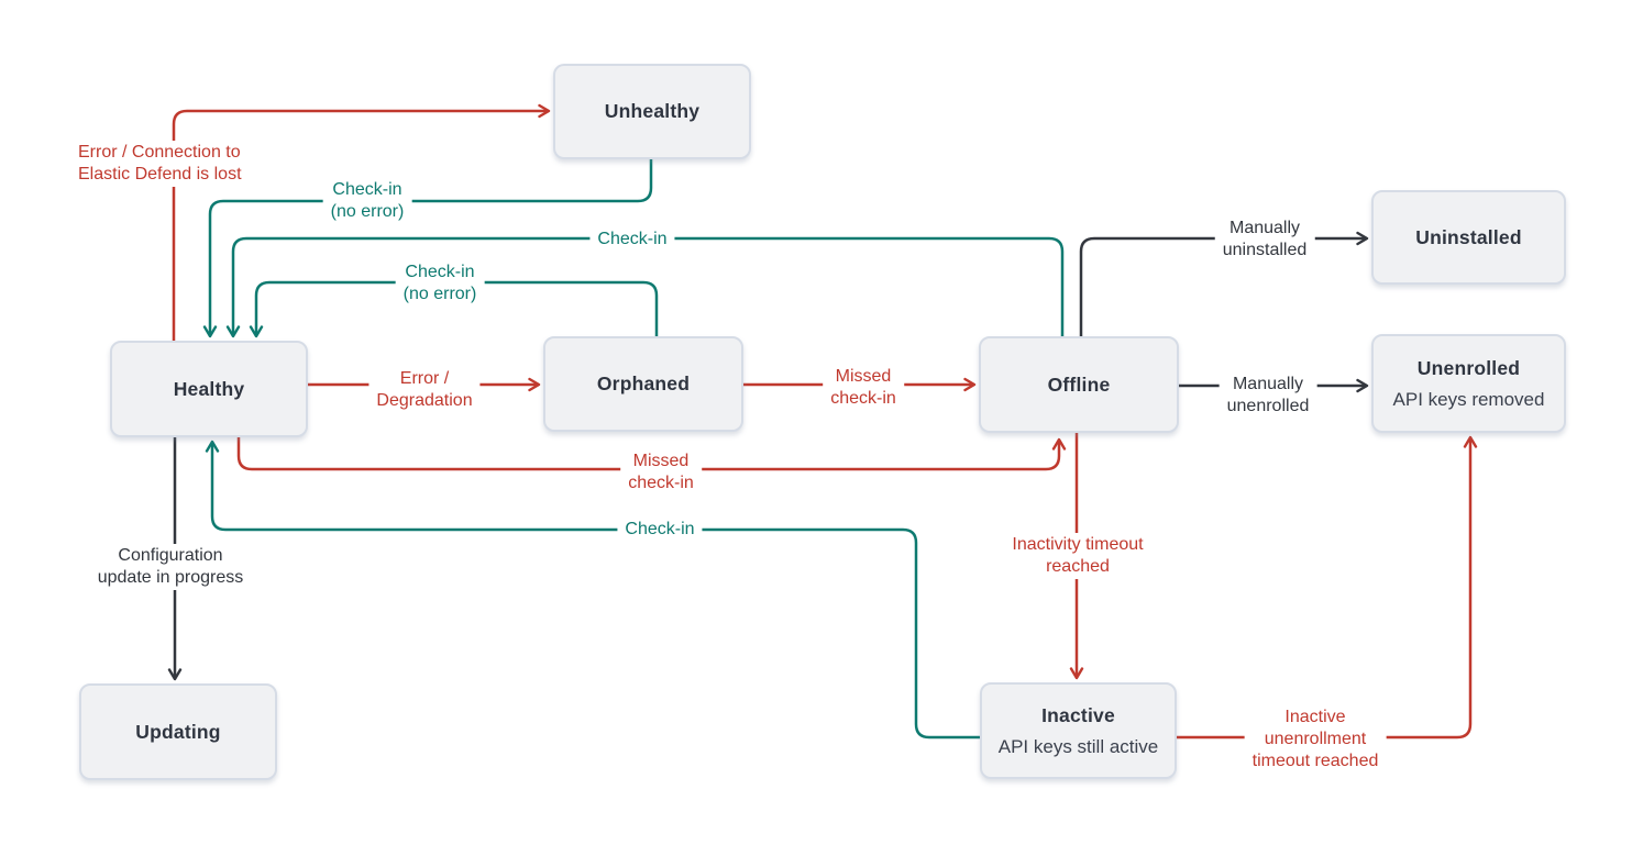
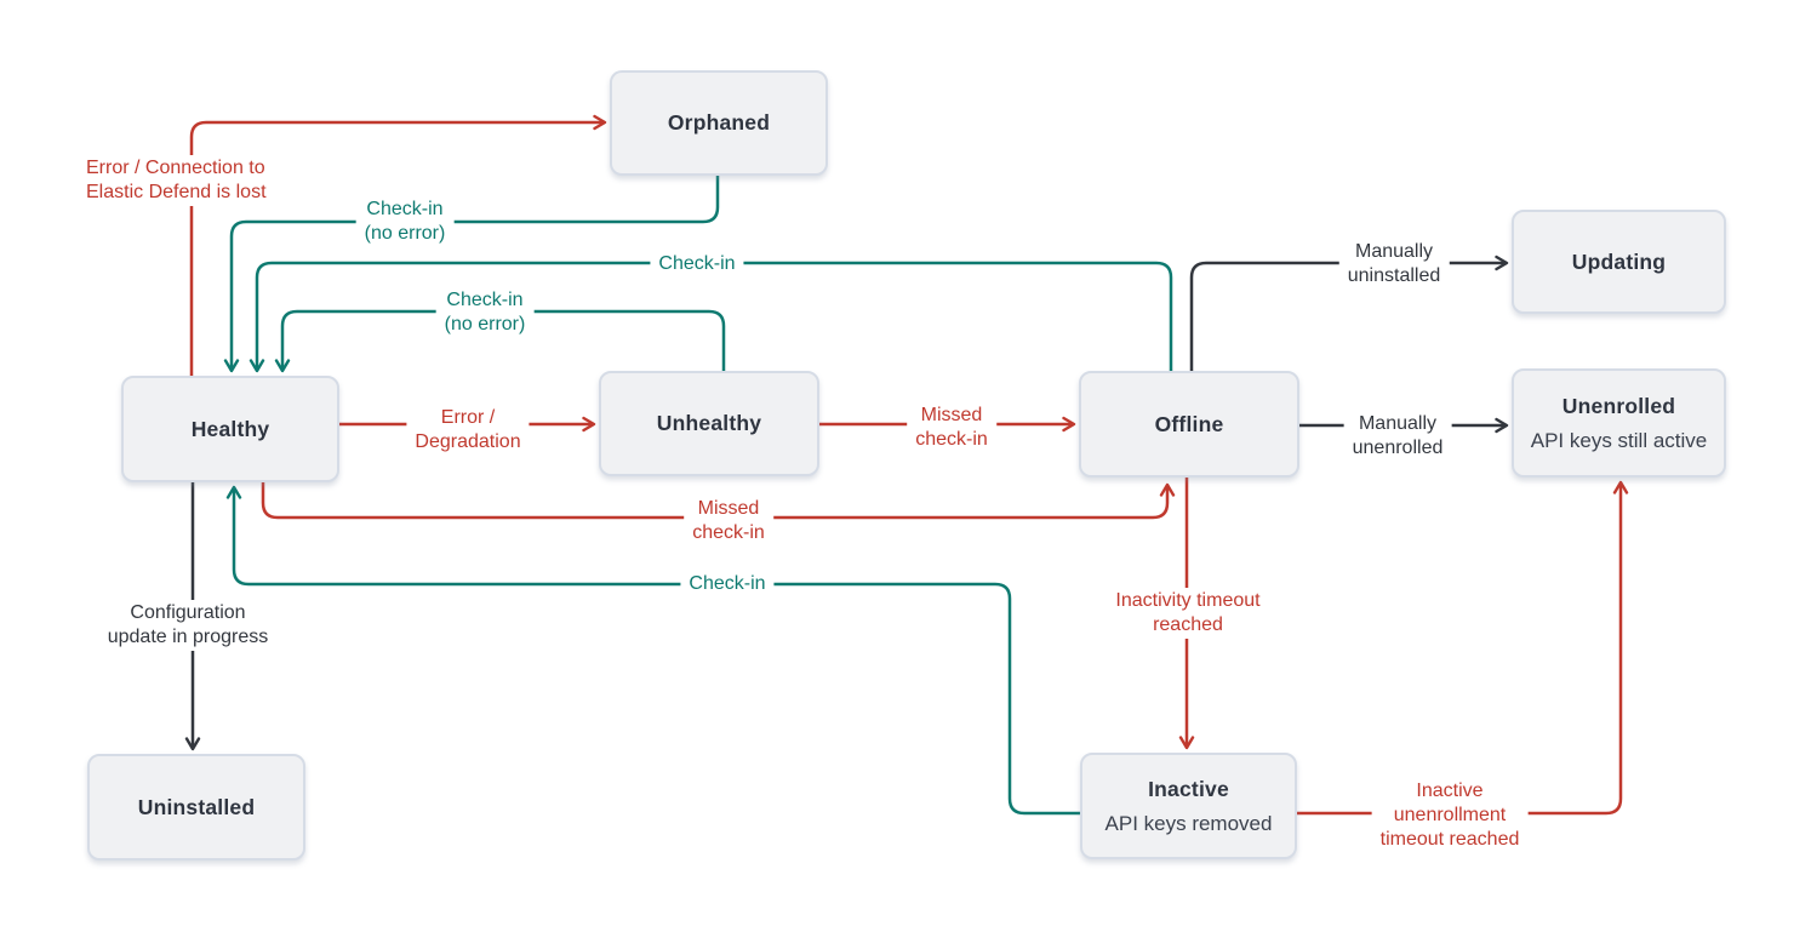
  Error / Connection to
  Elastic Defend is lost
  Check-in
  (no error)
  Check-in
  Check-in
  (no error)
  Error /
  Degradation
  Missed
  check-in
  Missed
  check-in
  Check-in
  Configuration
  update in progress
  Manually
  uninstalled
  Manually
  unenrolled
  Inactivity timeout
  reached
  Inactive
  unenrollment
  timeout reached
- Unhealthy
+ Orphaned
- Uninstalled
+ Updating
  Healthy
- Orphaned
+ Unhealthy
  Offline
  Unenrolled
- API keys removed
+ API keys still active
- Updating
+ Uninstalled
  Inactive
- API keys still active
+ API keys removed
